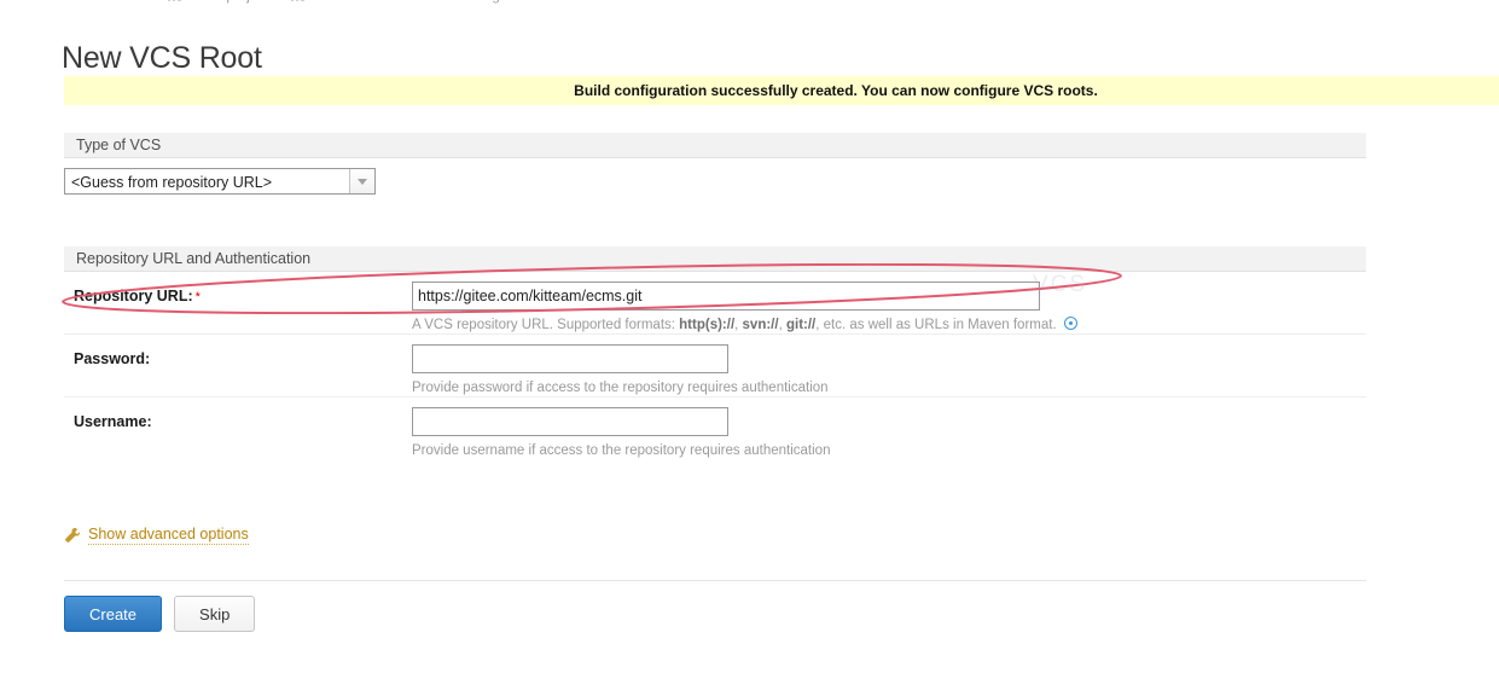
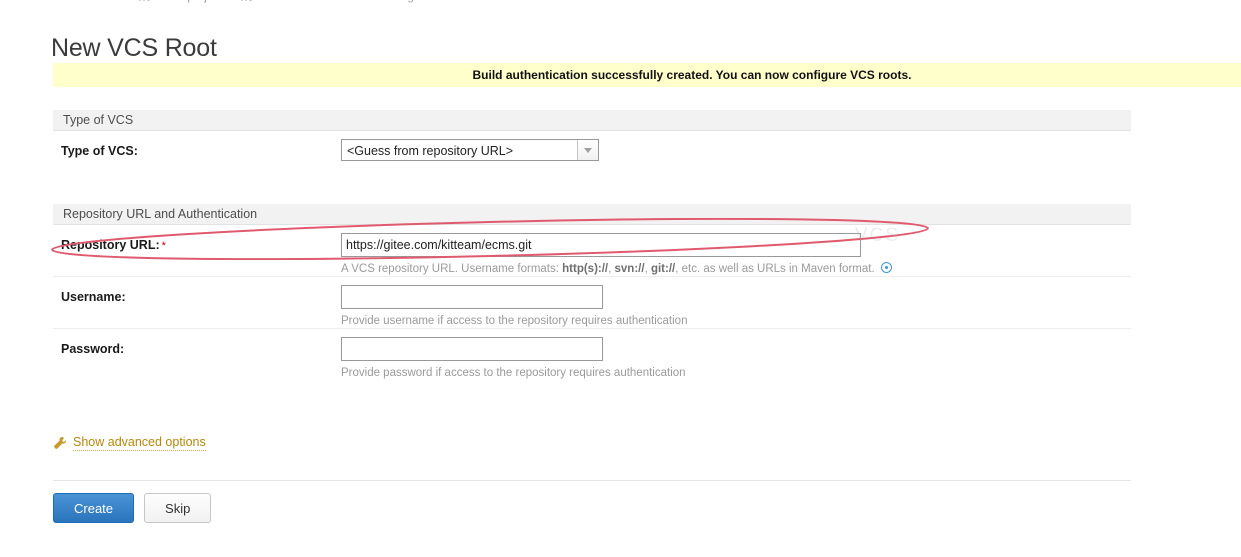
  New VCS Root
- Build configuration successfully created. You can now configure VCS roots.
+ Build authentication successfully created. You can now configure VCS roots.
  Type of VCS
+ Type of VCS:
  <Guess from repository URL>
  Repository URL and Authentication
  epository URL: *
  https://gitee.com/kitteam/ecms.git
- A VCS repository URL. Supported formats: http(s)://, svn://, git://, etc. as well as URLs in Maven format.
+ A VCS repository URL. Username formats: http(s)://, svn://, git://, etc. as well as URLs in Maven format.
- Password:
+ Username:
- Provide password if access to the repository requires authentication
+ Provide username if access to the repository requires authentication
- Username:
+ Password:
- Provide username if access to the repository requires authentication
+ Provide password if access to the repository requires authentication
  Show advanced options
  Create
  Skip
  VCS
